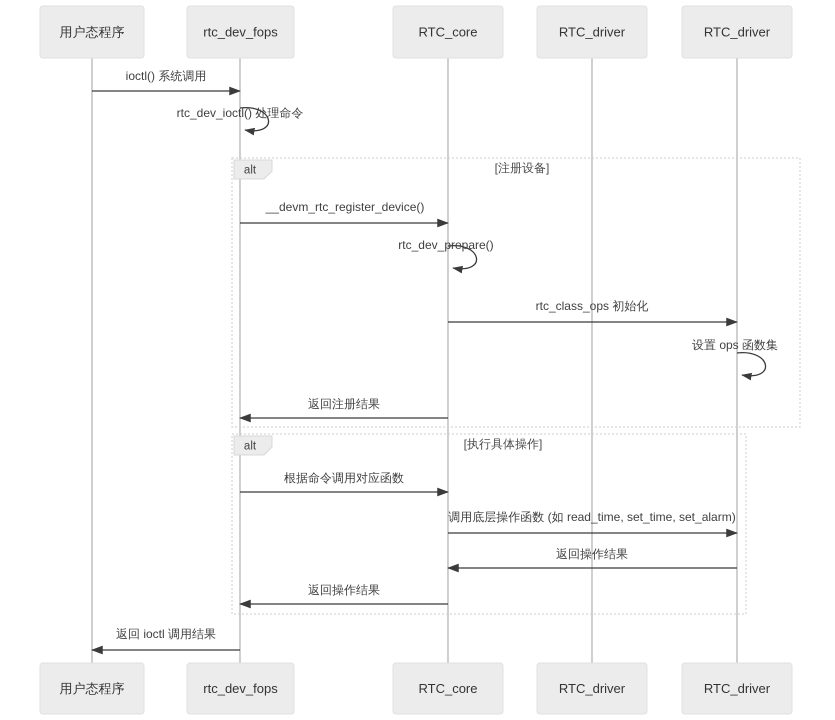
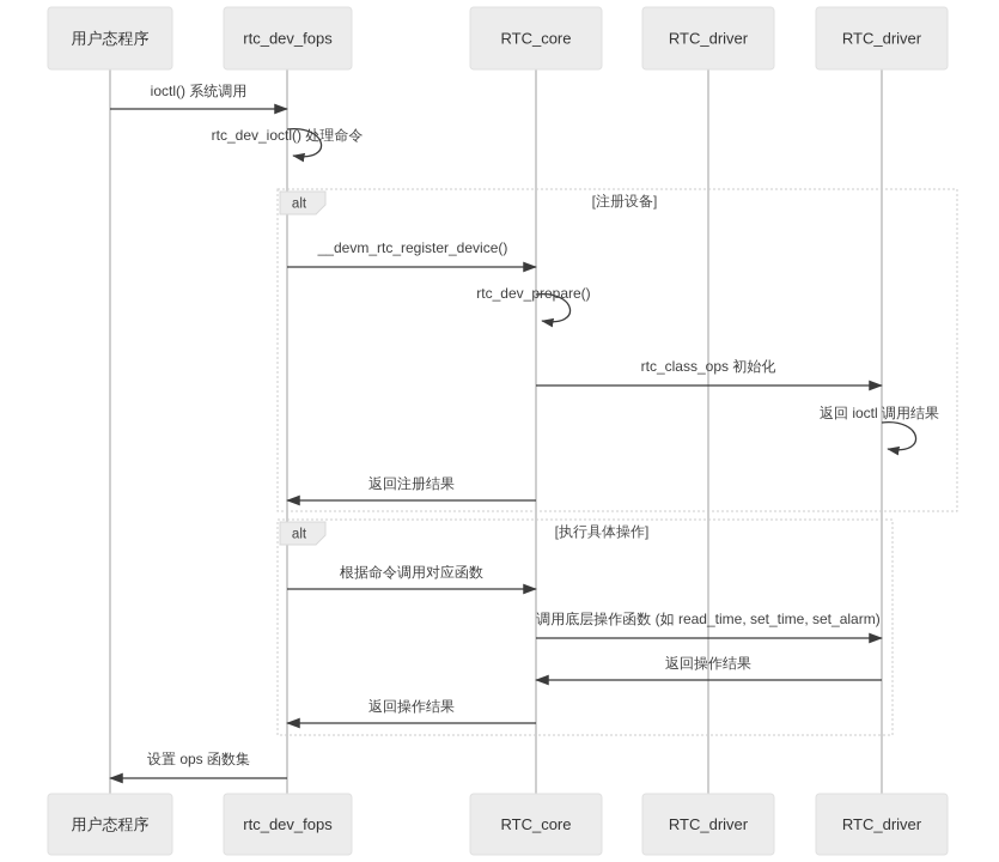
  alt
  [注册设备]
  alt
  [执行具体操作]
  ioctl() 系统调用
  rtc_dev_ioctl() 处理命令
  __devm_rtc_register_device()
  rtc_dev_prepare()
  rtc_class_ops 初始化
- 设置 ops 函数集
+ 返回 ioctl 调用结果
  返回注册结果
  根据命令调用对应函数
  调用底层操作函数 (如 read_time, set_time, set_alarm)
  返回操作结果
  返回操作结果
- 返回 ioctl 调用结果
+ 设置 ops 函数集
  用户态程序
  用户态程序
  rtc_dev_fops
  rtc_dev_fops
  RTC_core
  RTC_core
  RTC_driver
  RTC_driver
  RTC_driver
  RTC_driver
